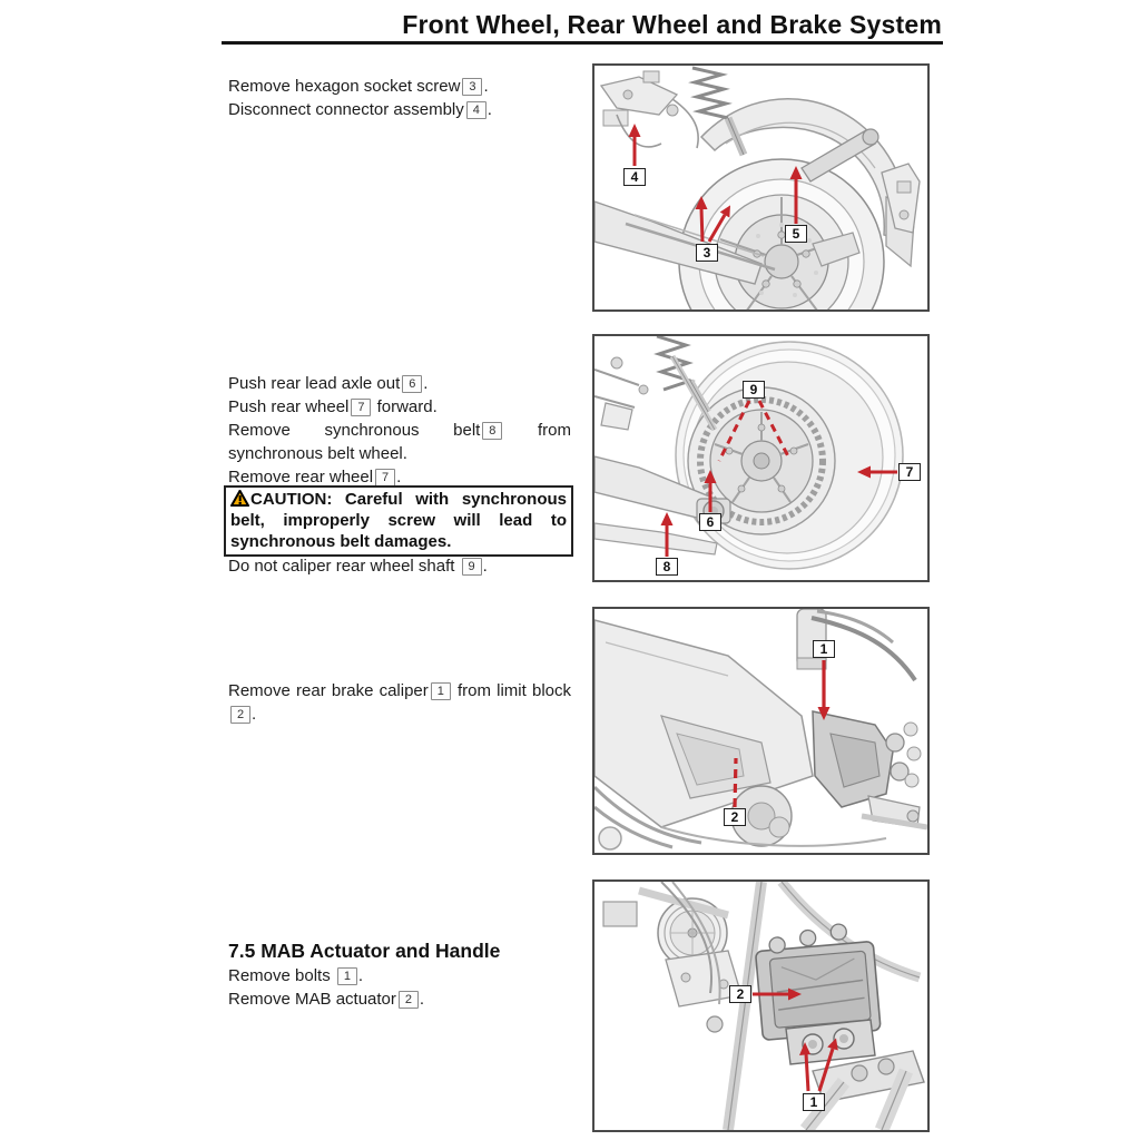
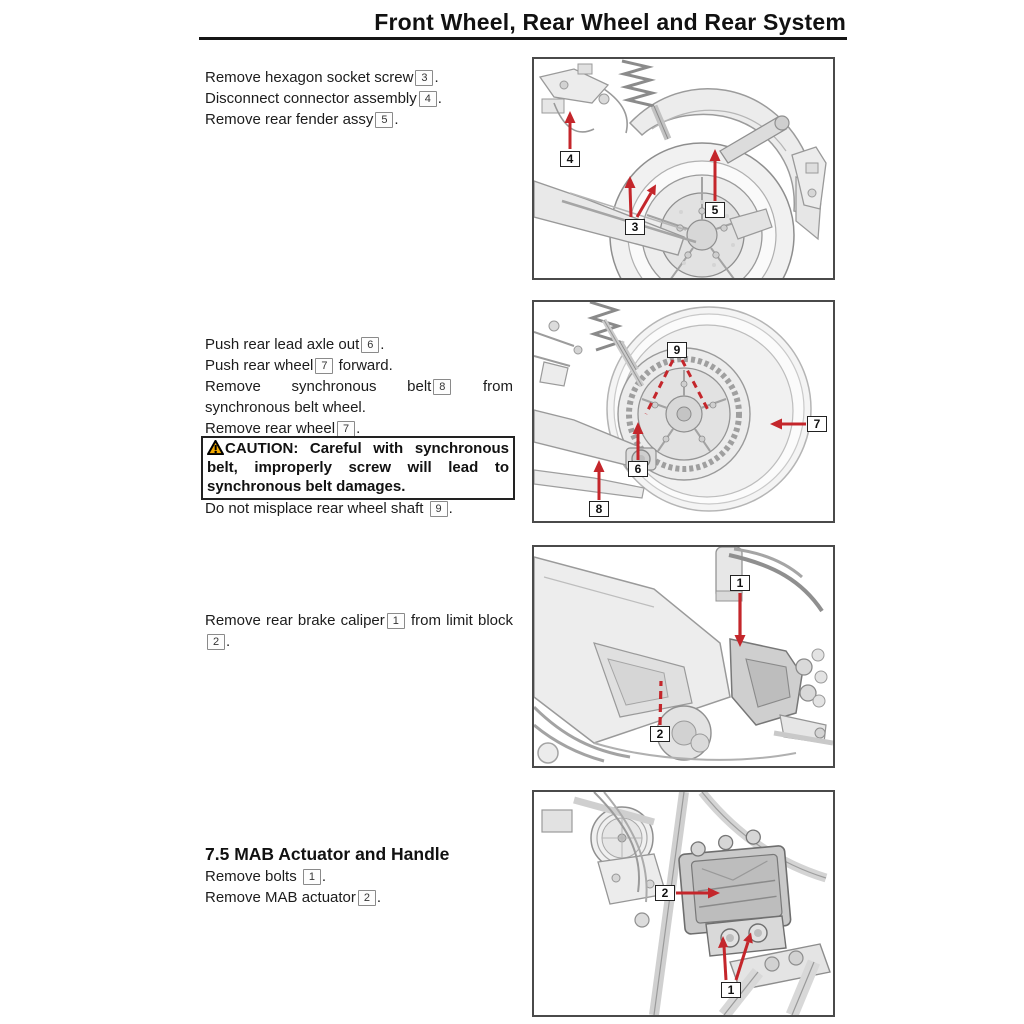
- Front Wheel, Rear Wheel and Brake System
+ Front Wheel, Rear Wheel and Rear System
  Remove hexagon socket screw 3 .
  Disconnect connector assembly 4 .
+ Remove rear fender assy 5 .
  Push rear lead axle out 6 .
  Push rear wheel 7 forward.
  Remove synchronous belt 8 from synchronous belt wheel.
  Remove rear wheel 7 .
  CAUTION: Careful with synchronous belt, improperly screw will lead to synchronous belt damages.
- Do not caliper rear wheel shaft 9 .
+ Do not misplace rear wheel shaft 9 .
  Remove rear brake caliper 1 from limit block2 .
  7.5 MAB Actuator and Handle
  Remove bolts 1 .
  Remove MAB actuator 2 .
  4
  3
  5
  9
  6
  8
  7
  1
  2
  2
  1
